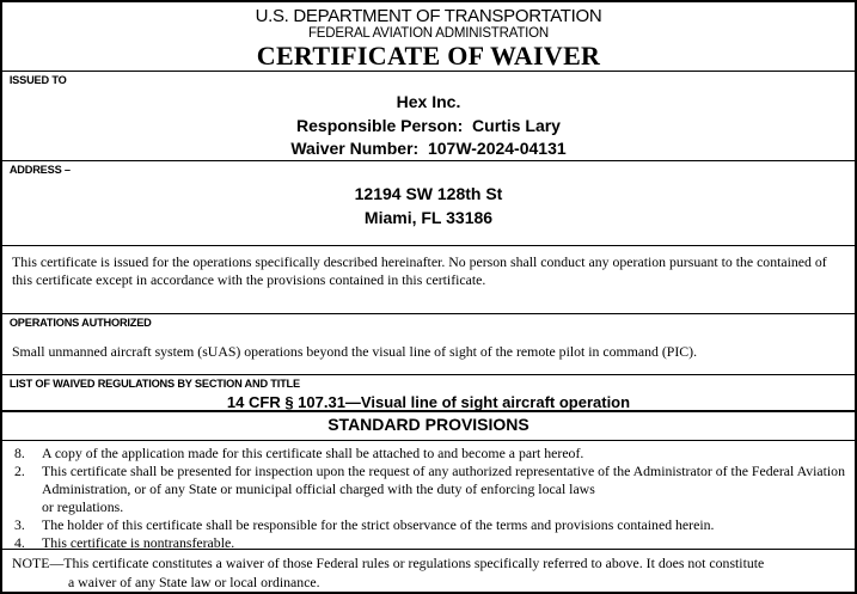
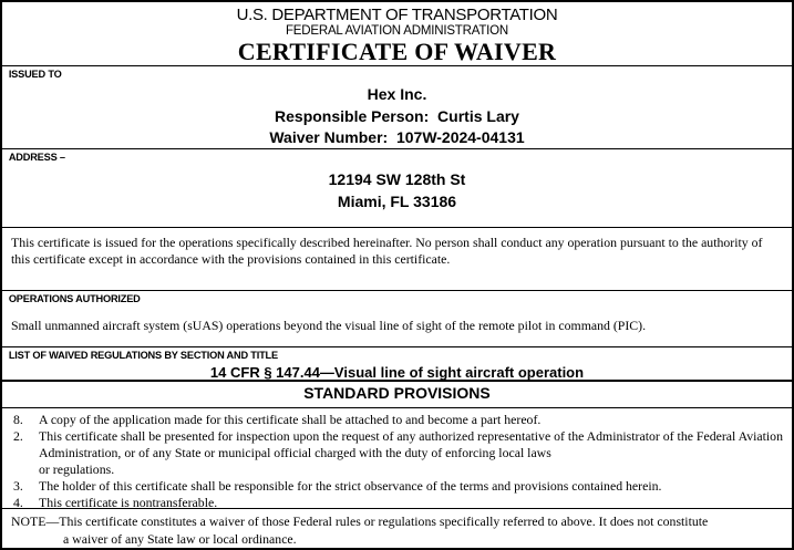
  U.S. DEPARTMENT OF TRANSPORTATION
  FEDERAL AVIATION ADMINISTRATION
  CERTIFICATE OF WAIVER
  ISSUED TO
  Hex Inc.
  Responsible Person: Curtis Lary
  Waiver Number: 107W-2024-04131
  ADDRESS –
  12194 SW 128th St
  Miami, FL 33186
- This certificate is issued for the operations specifically described hereinafter. No person shall conduct any operation pursuant to the contained of this certificate except in accordance with the provisions contained in this certificate.
+ This certificate is issued for the operations specifically described hereinafter. No person shall conduct any operation pursuant to the authority of this certificate except in accordance with the provisions contained in this certificate.
  OPERATIONS AUTHORIZED
  Small unmanned aircraft system (sUAS) operations beyond the visual line of sight of the remote pilot in command (PIC).
  LIST OF WAIVED REGULATIONS BY SECTION AND TITLE
- 14 CFR § 107.31—Visual line of sight aircraft operation
+ 14 CFR § 147.44—Visual line of sight aircraft operation
  STANDARD PROVISIONS
  8.
  A copy of the application made for this certificate shall be attached to and become a part hereof.
  2.
  This certificate shall be presented for inspection upon the request of any authorized representative of the Administrator of the Federal Aviation Administration, or of any State or municipal official charged with the duty of enforcing local laws
  or regulations.
  3.
  The holder of this certificate shall be responsible for the strict observance of the terms and provisions contained herein.
  4.
  This certificate is nontransferable.
  NOTE—This certificate constitutes a waiver of those Federal rules or regulations specifically referred to above. It does not constitute
  a waiver of any State law or local ordinance.
